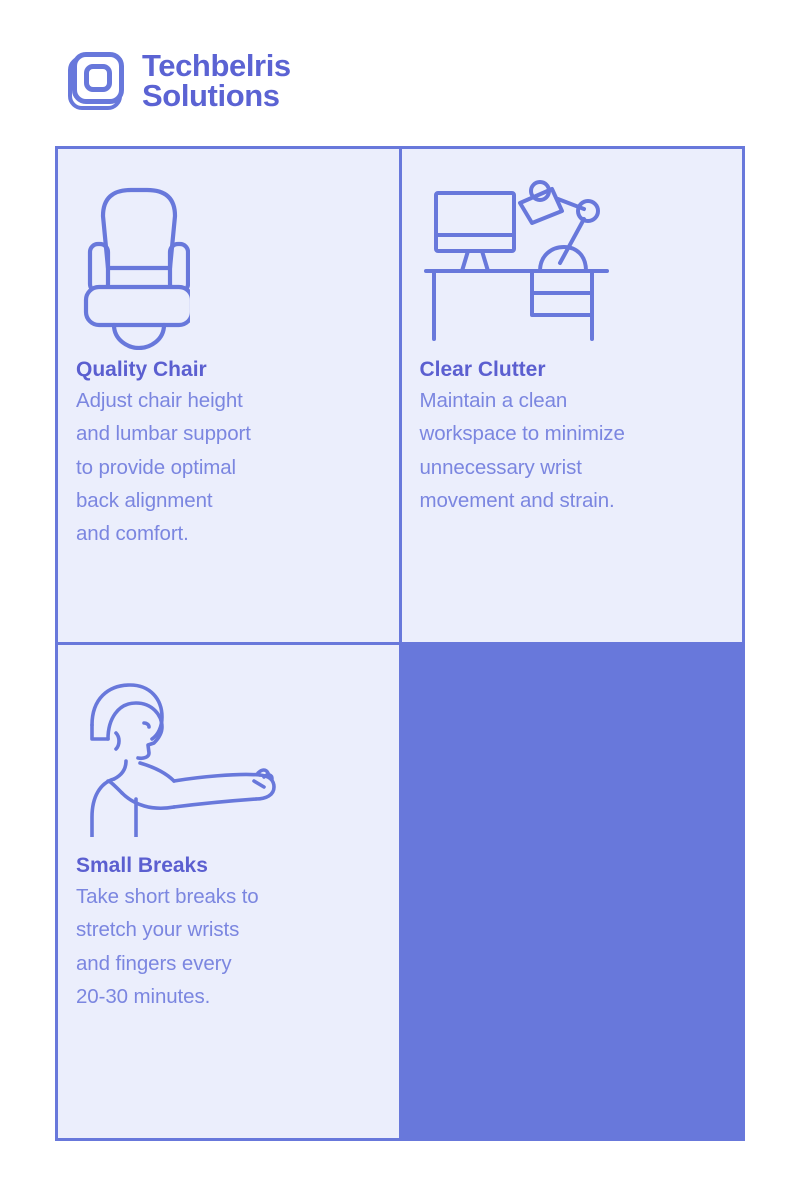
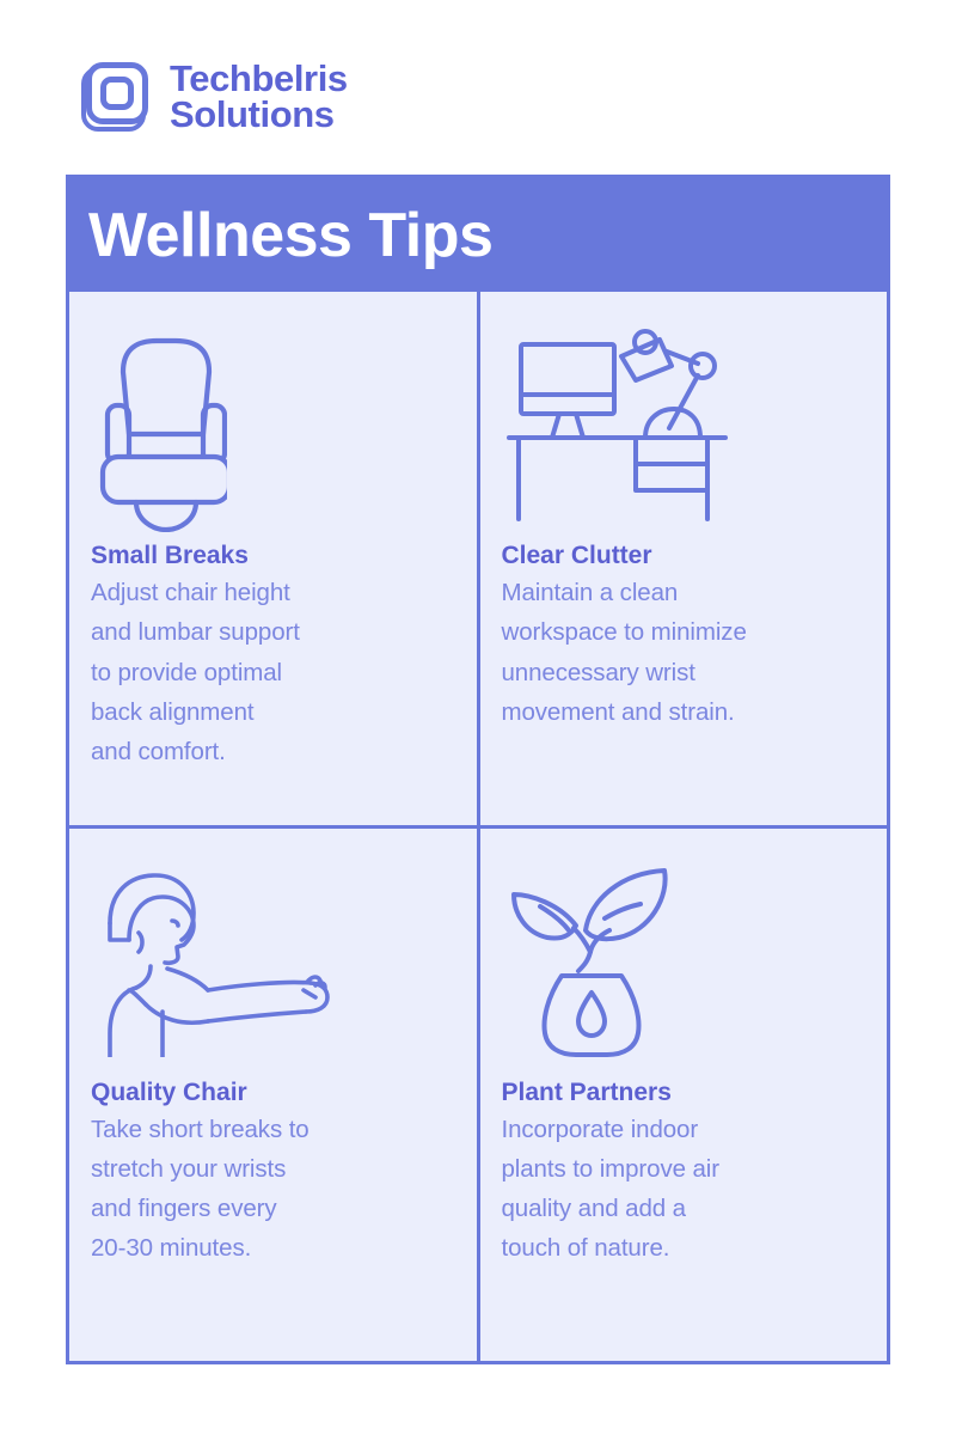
  Techbelris
  Solutions
+ Wellness Tips
- Quality Chair
+ Small Breaks
  Adjust chair height
  and lumbar support
  to provide optimal
  back alignment
  and comfort.
  Clear Clutter
  Maintain a clean
  workspace to minimize
  unnecessary wrist
  movement and strain.
- Small Breaks
+ Quality Chair
  Take short breaks to
  stretch your wrists
  and fingers every
  20-30 minutes.
+ Plant Partners
+ Incorporate indoor
+ plants to improve air
+ quality and add a
+ touch of nature.
